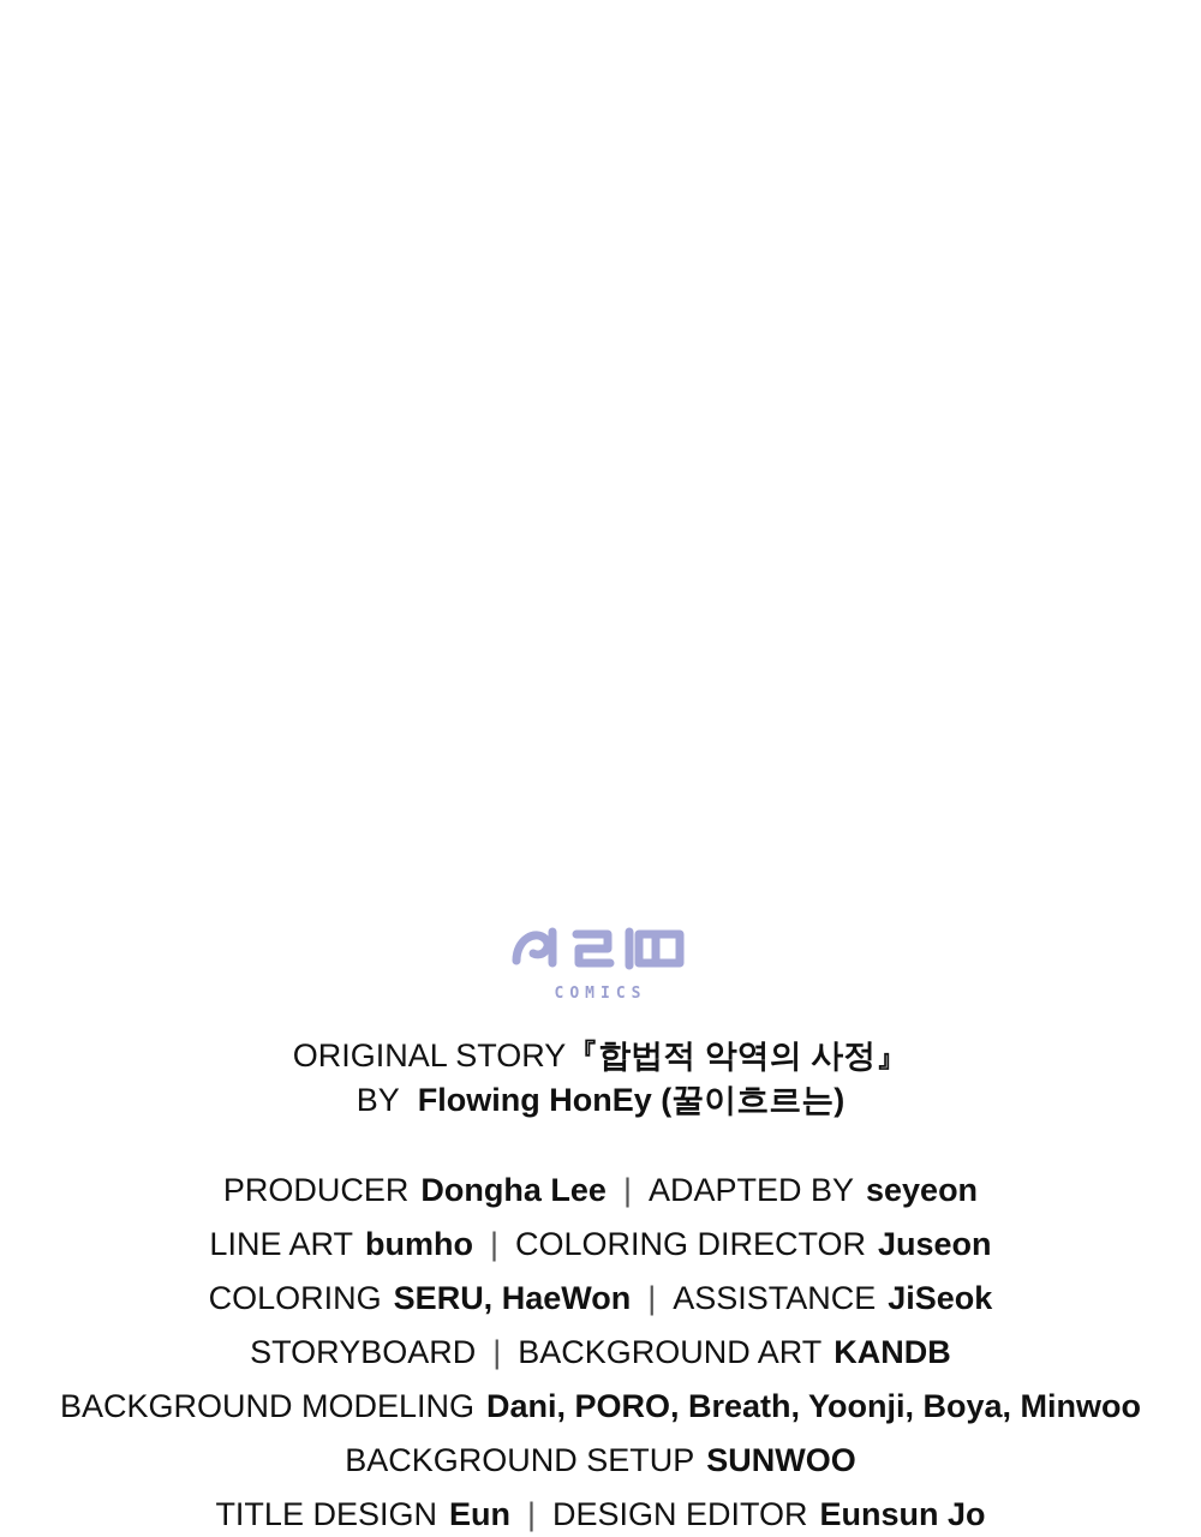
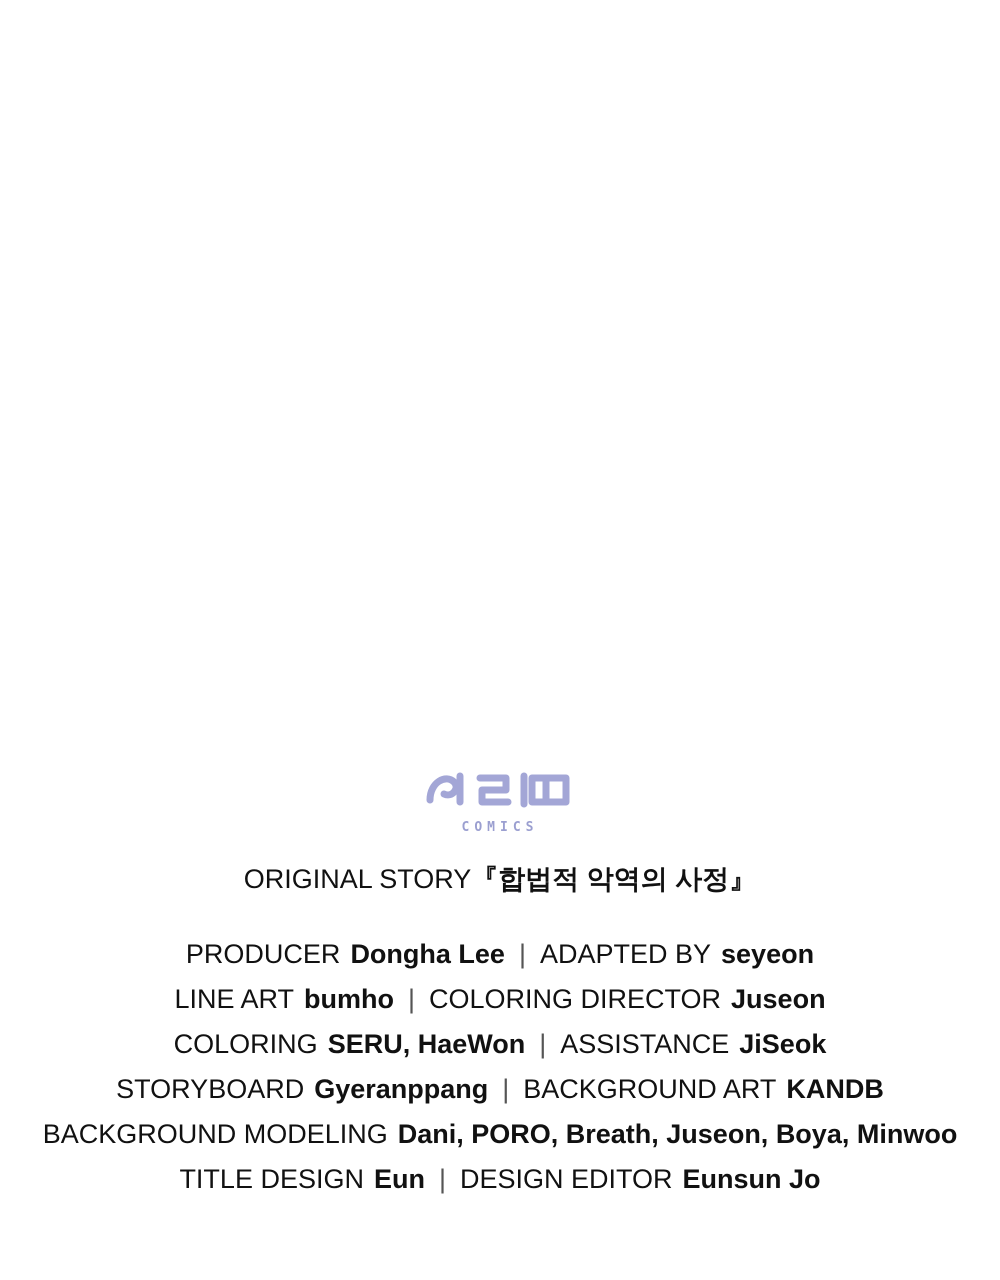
  COMICS
  ORIGINAL STORY『합법적 악역의 사정』
- BY Flowing HonEy (꿀이흐르는)
  PRODUCER
  Dongha Lee
  |
  ADAPTED BY
  seyeon
  LINE ART
  bumho
  |
  COLORING DIRECTOR
  Juseon
  COLORING
  SERU, HaeWon
  |
  ASSISTANCE
  JiSeok
  STORYBOARD
+ Gyeranppang
  |
  BACKGROUND ART
  KANDB
  BACKGROUND MODELING
- Dani, PORO, Breath, Yoonji, Boya, Minwoo
+ Dani, PORO, Breath, Juseon, Boya, Minwoo
- BACKGROUND SETUP
- SUNWOO
  TITLE DESIGN
  Eun
  |
  DESIGN EDITOR
  Eunsun Jo
